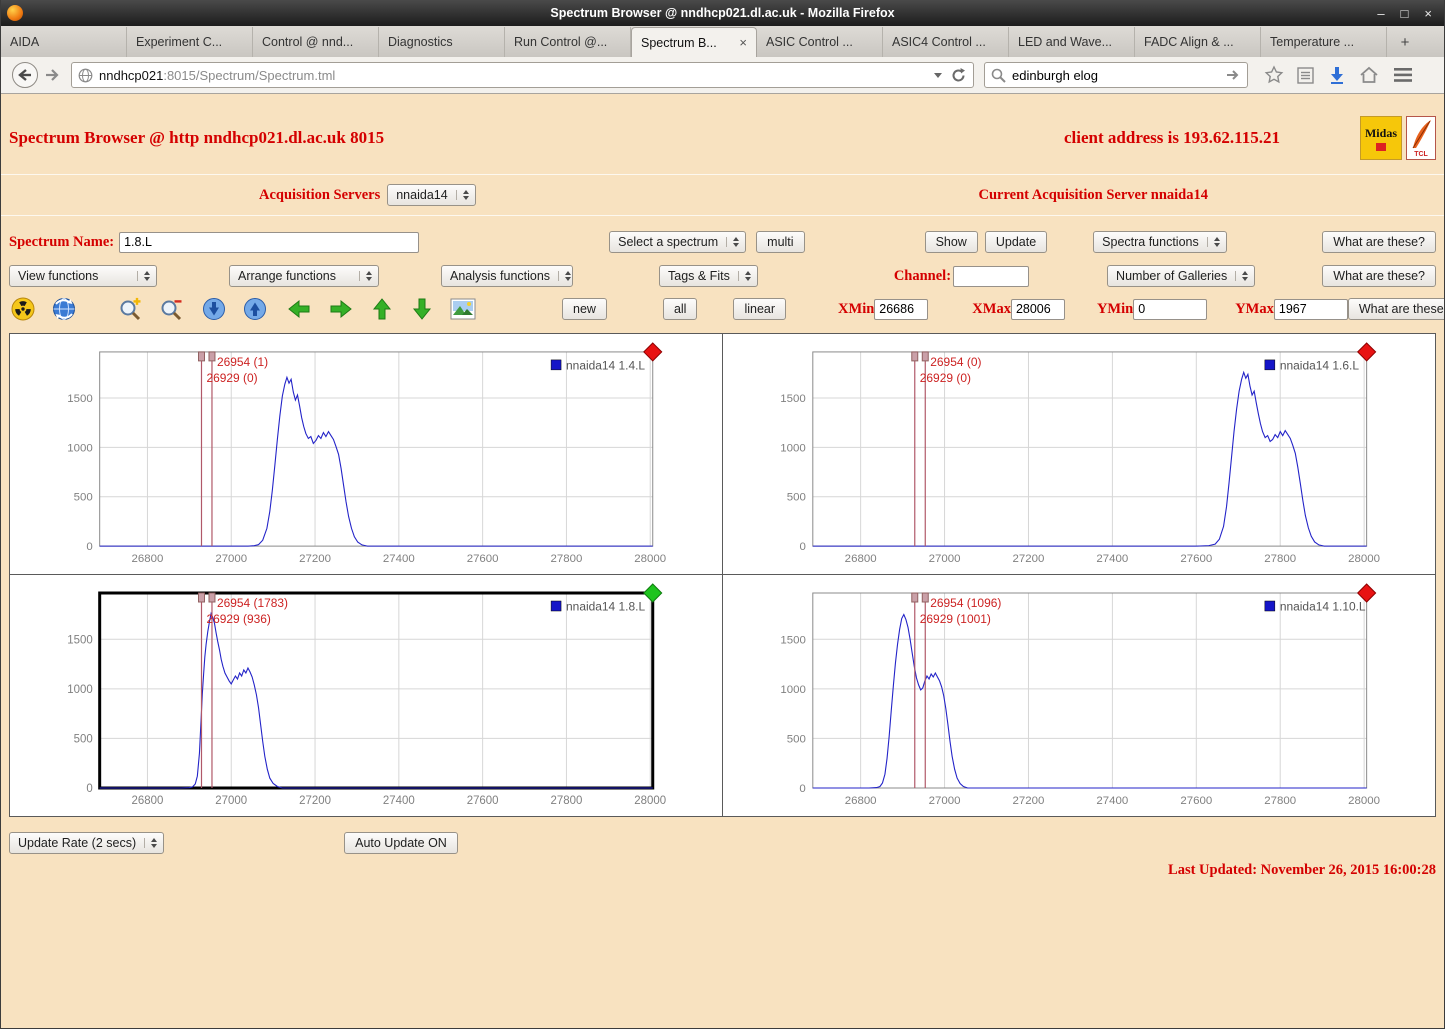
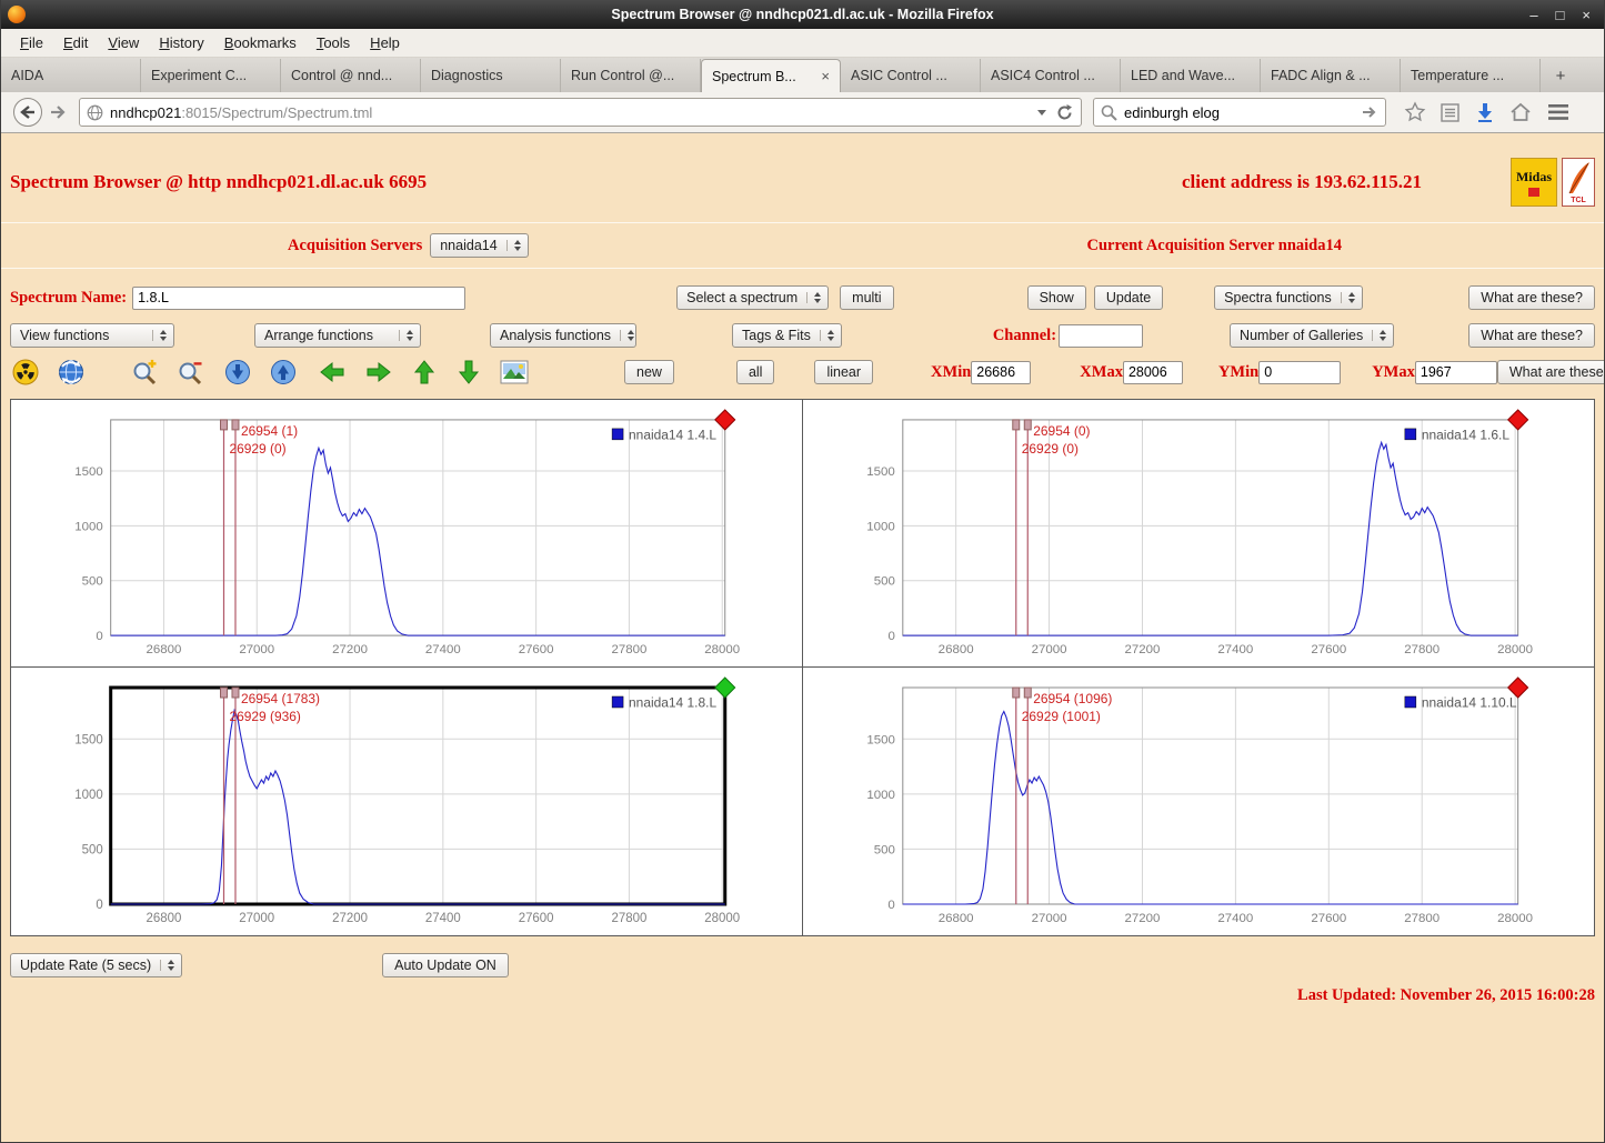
  Spectrum Browser @ nndhcp021.dl.ac.uk - Mozilla Firefox
  –
  □
  ×
+ File
+ Edit
+ View
+ History
+ Bookmarks
+ Tools
+ Help
  AIDA
  Experiment C...
  Control @ nnd...
  Diagnostics
  Run Control @...
  Spectrum B...
  ×
  ASIC Control ...
  ASIC4 Control ...
  LED and Wave...
  FADC Align & ...
  Temperature ...
  +
  nndhcp021
  :8015/Spectrum/Spectrum.tml
  edinburgh elog
- Spectrum Browser @ http nndhcp021.dl.ac.uk 8015
+ Spectrum Browser @ http nndhcp021.dl.ac.uk 6695
  client address is 193.62.115.21
  Midas
  Acquisition Servers
  nnaida14
  Current Acquisition Server nnaida14
  Spectrum Name:
  1.8.L
  Select a spectrum
  multi
  Show
  Update
  Spectra functions
  What are these?
  View functions
  Arrange functions
  Analysis functions
  Tags & Fits
  Channel:
  Number of Galleries
  What are these?
  new
  all
  linear
  XMin
  26686
  XMax
  28006
  YMin
  0
  YMax
  1967
  What are these
  26800
  27000
  27200
  27400
  27600
  27800
  28000
  0
  500
  1000
  1500
  26954 (1)
  26929 (0)
  nnaida14 1.4.L
  26800
  27000
  27200
  27400
  27600
  27800
  28000
  0
  500
  1000
  1500
  26954 (0)
  26929 (0)
  nnaida14 1.6.L
  26800
  27000
  27200
  27400
  27600
  27800
  28000
  0
  500
  1000
  1500
  26954 (1783)
  26929 (936)
  nnaida14 1.8.L
  26800
  27000
  27200
  27400
  27600
  27800
  28000
  0
  500
  1000
  1500
  26954 (1096)
  26929 (1001)
  nnaida14 1.10.L
- Update Rate (2 secs)
+ Update Rate (5 secs)
  Auto Update ON
  Last Updated: November 26, 2015 16:00:28
